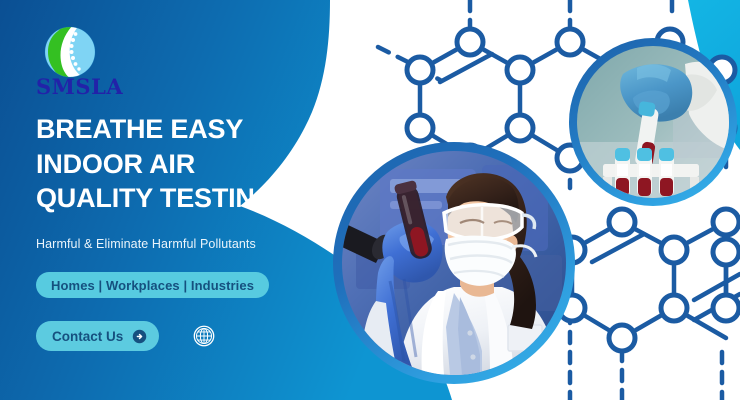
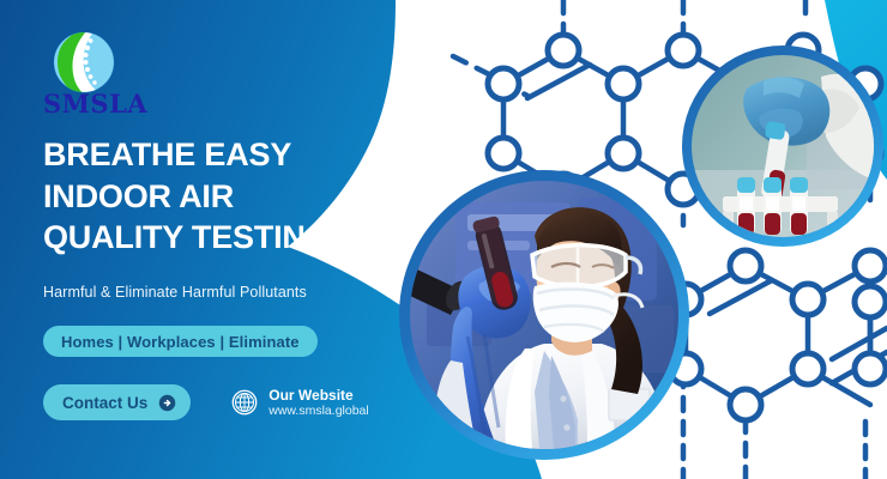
  SMSLA
  BREATHE EASY
  INDOOR AIR
  QUALITY TESTING
  Harmful & Eliminate Harmful Pollutants
- Homes | Workplaces | Industries
+ Homes | Workplaces | Eliminate
  Contact Us
+ Our Website
+ www.smsla.global
